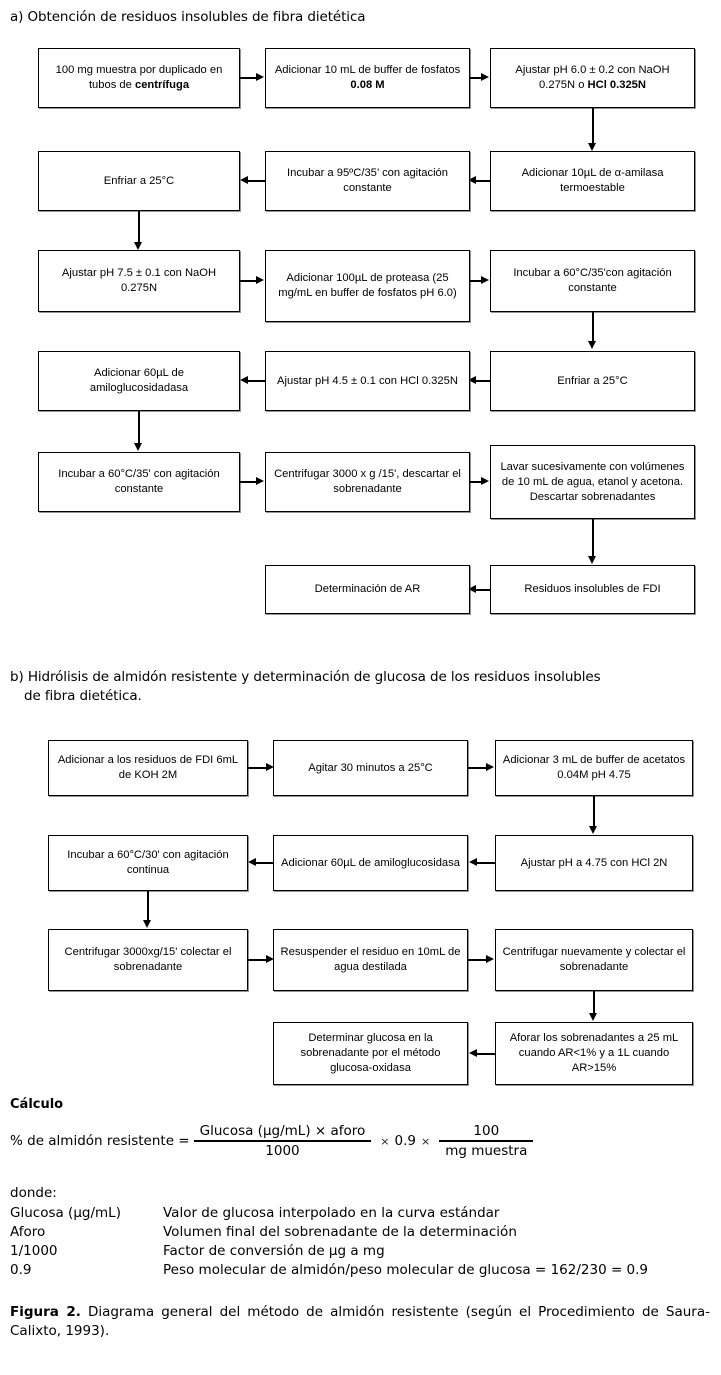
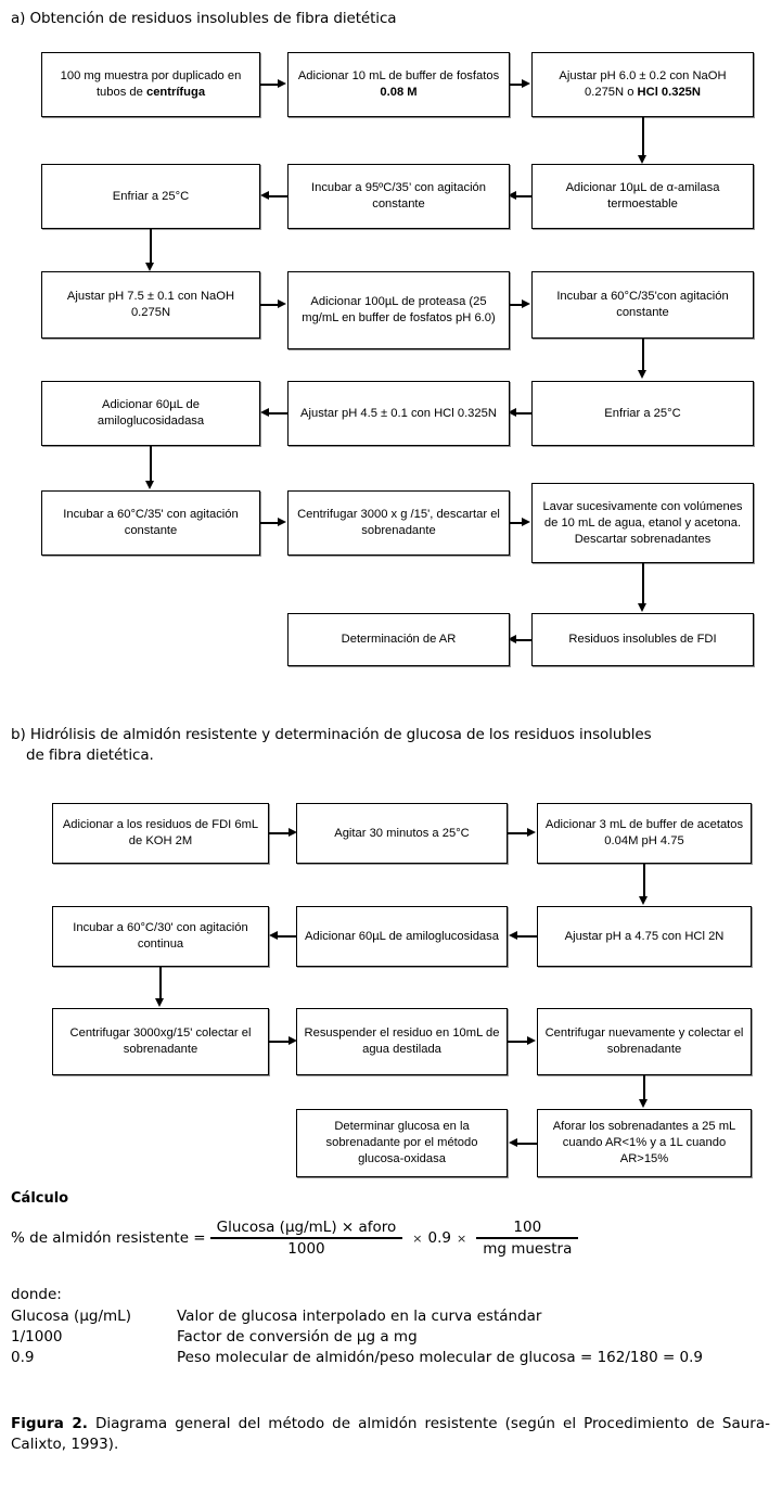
  a) Obtención de residuos insolubles de fibra dietética
  100 mg muestra por duplicado en tubos de centrífuga
  Adicionar 10 mL de buffer de fosfatos 0.08 M
  Ajustar pH 6.0 ± 0.2 con NaOH 0.275N o HCl 0.325N
  Adicionar 10µL de α-amilasa termoestable
  Incubar a 95ºC/35’ con agitación constante
  Enfriar a 25°C
  Ajustar pH 7.5 ± 0.1 con NaOH 0.275N
  Adicionar 100µL de proteasa (25 mg/mL en buffer de fosfatos pH 6.0)
  Incubar a 60°C/35'con agitación constante
  Enfriar a 25°C
  Ajustar pH 4.5 ± 0.1 con HCl 0.325N
  Adicionar 60µL de amiloglucosidadasa
  Incubar a 60°C/35' con agitación constante
  Centrifugar 3000 x g /15', descartar el sobrenadante
  Lavar sucesivamente con volúmenes de 10 mL de agua, etanol y acetona. Descartar sobrenadantes
  Residuos insolubles de FDI
  Determinación de AR
  b) Hidrólisis de almidón resistente y determinación de glucosa de los residuos insolubles
  de fibra dietética.
  Adicionar a los residuos de FDI 6mL de KOH 2M
  Agitar 30 minutos a 25°C
  Adicionar 3 mL de buffer de acetatos 0.04M pH 4.75
  Ajustar pH a 4.75 con HCl 2N
  Adicionar 60µL de amiloglucosidasa
  Incubar a 60°C/30' con agitación continua
  Centrifugar 3000xg/15' colectar el sobrenadante
  Resuspender el residuo en 10mL de agua destilada
  Centrifugar nuevamente y colectar el sobrenadante
  Aforar los sobrenadantes a 25 mL cuando AR<1% y a 1L cuando AR>15%
  Determinar glucosa en la sobrenadante por el método glucosa-oxidasa
  Cálculo
  % de almidón resistente =
  Glucosa (µg/mL) × aforo
  1000
  ×
  0.9
  ×
  100
  mg muestra
  donde:
  Glucosa (µg/mL)
  Valor de glucosa interpolado en la curva estándar
- Aforo
- Volumen final del sobrenadante de la determinación
  1/1000
  Factor de conversión de µg a mg
  0.9
- Peso molecular de almidón/peso molecular de glucosa = 162/230 = 0.9
+ Peso molecular de almidón/peso molecular de glucosa = 162/180 = 0.9
  Figura 2. Diagrama general del método de almidón resistente (según el Procedimiento de Saura-Calixto, 1993).
